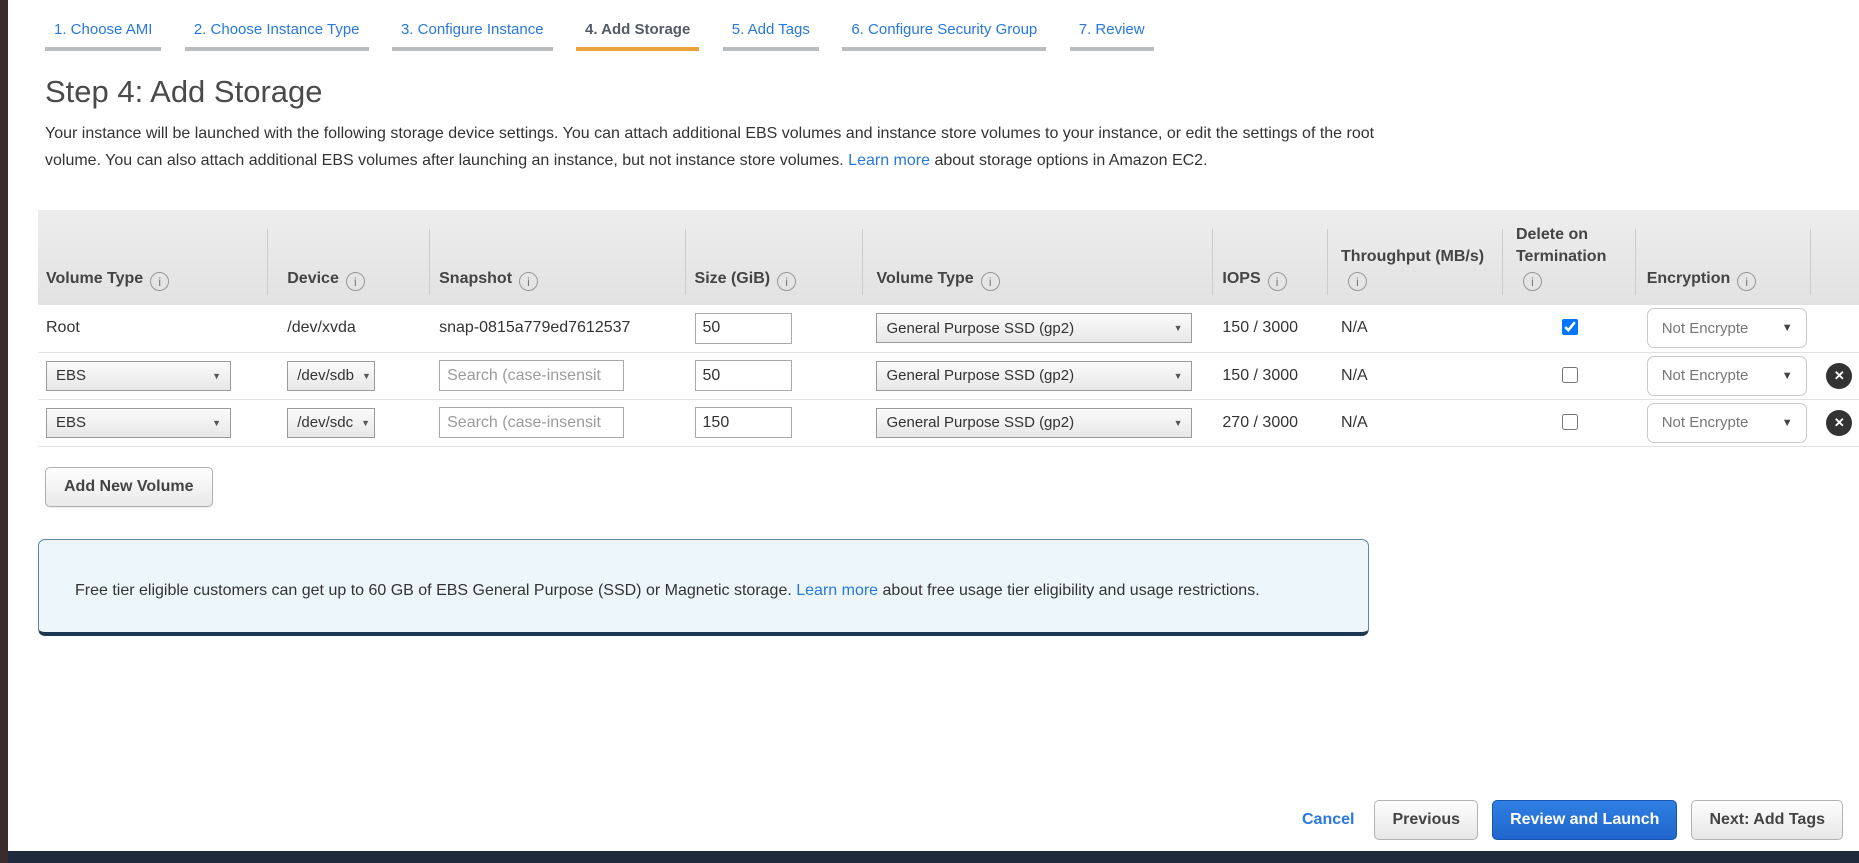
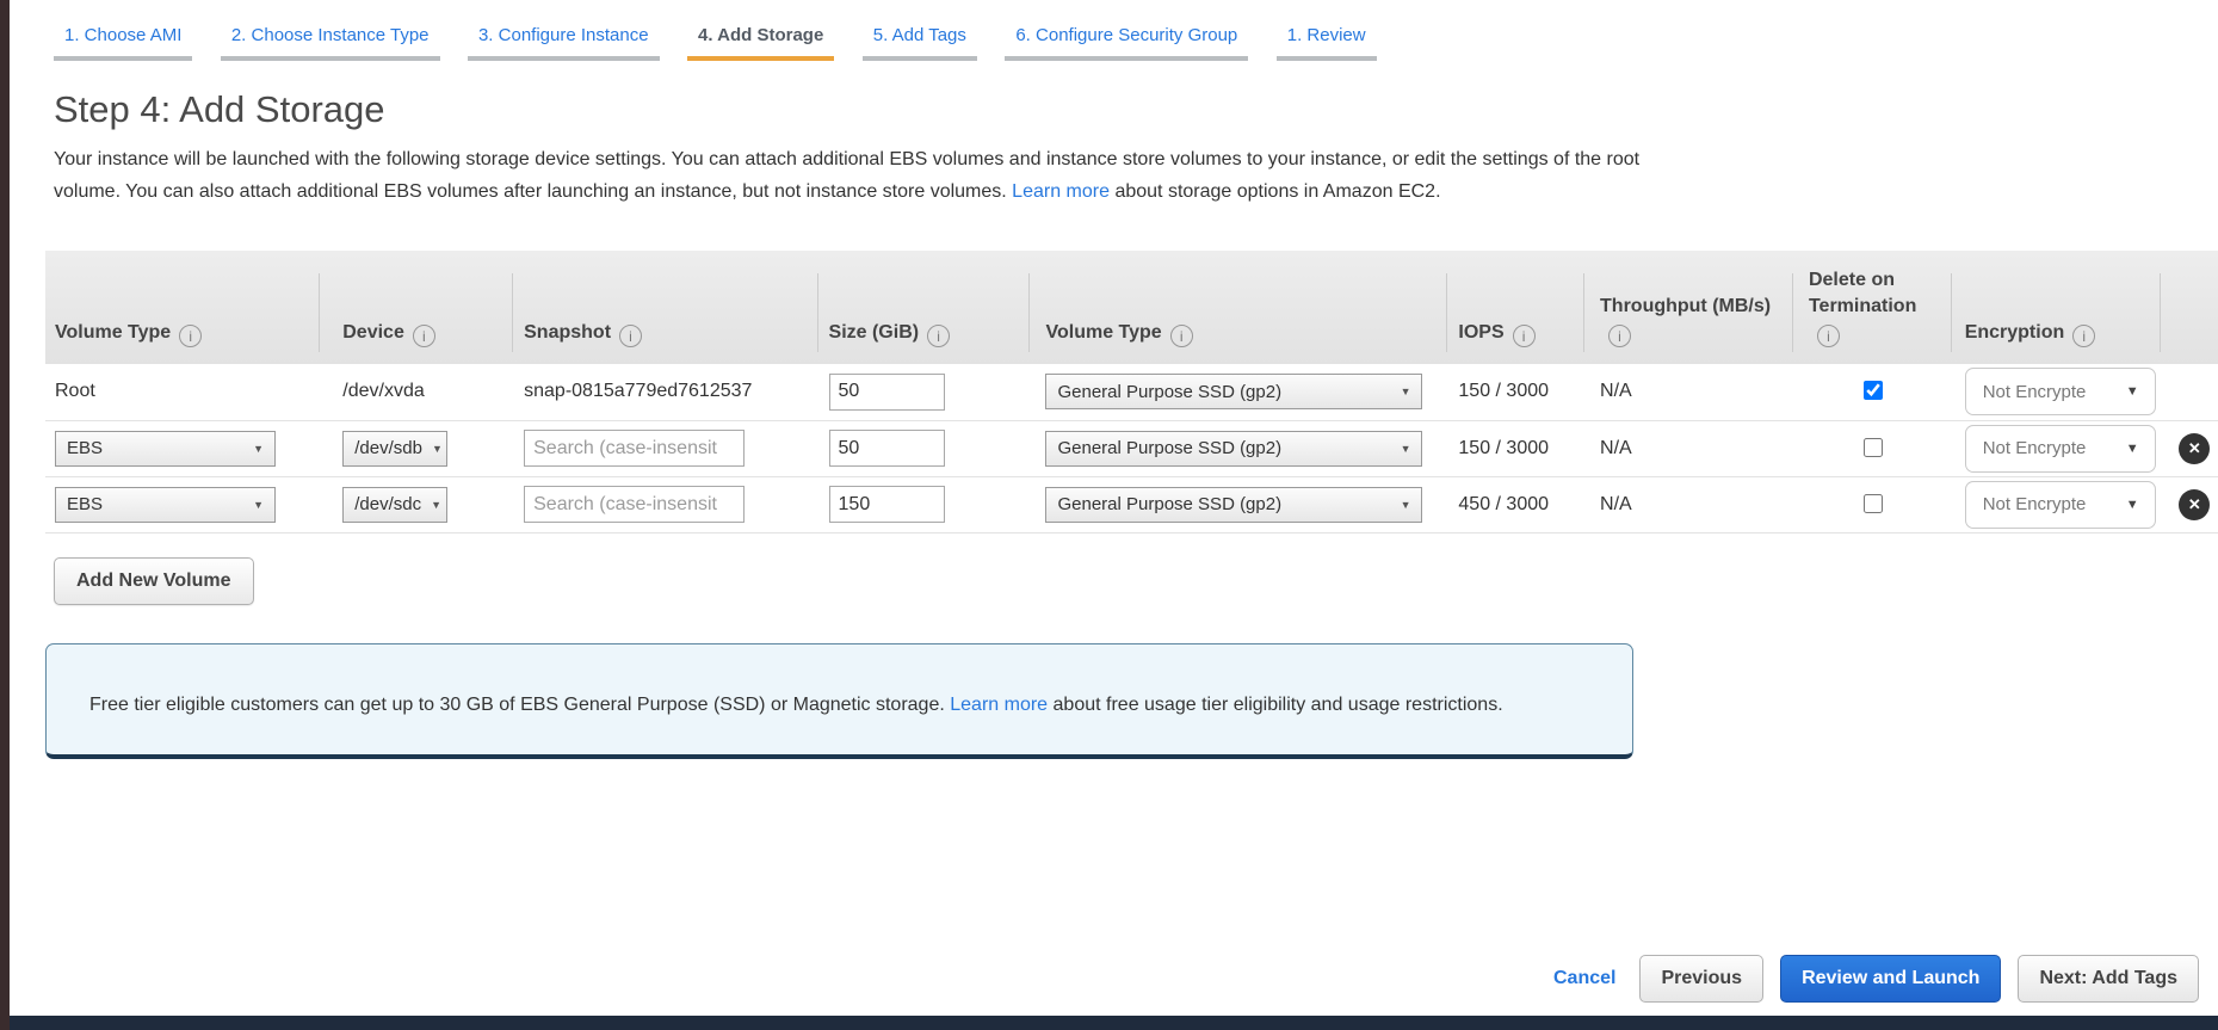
- 1. Choose AMI 2. Choose Instance Type 3. Configure Instance 4. Add Storage 5. Add Tags 6. Configure Security Group 7. Review
+ 1. Choose AMI 2. Choose Instance Type 3. Configure Instance 4. Add Storage 5. Add Tags 6. Configure Security Group 1. Review
  Step 4: Add Storage
  Your instance will be launched with the following storage device settings. You can attach additional EBS volumes and instance store volumes to your instance, or edit the settings of the root volume. You can also attach additional EBS volumes after launching an instance, but not instance store volumes. Learn more about storage options in Amazon EC2.
  Volume Type i	Device i	Snapshot i	Size (GiB) i	Volume Type i	IOPS i	Throughput (MB/s)i	Delete on Terminationi	Encryption i
  Root	/dev/xvda	snap-0815a779ed7612537	50	General Purpose SSD (gp2) ▼	150 / 3000	N/A		Not Encrypte ▼
  EBS ▼	/dev/sdb ▼	Search (case-insensit	50	General Purpose SSD (gp2) ▼	150 / 3000	N/A		Not Encrypte ▼	✕
- EBS ▼	/dev/sdc ▼	Search (case-insensit	150	General Purpose SSD (gp2) ▼	270 / 3000	N/A		Not Encrypte ▼	✕
+ EBS ▼	/dev/sdc ▼	Search (case-insensit	150	General Purpose SSD (gp2) ▼	450 / 3000	N/A		Not Encrypte ▼	✕
  Add New Volume
- Free tier eligible customers can get up to 60 GB of EBS General Purpose (SSD) or Magnetic storage. Learn more about free usage tier eligibility and usage restrictions.
+ Free tier eligible customers can get up to 30 GB of EBS General Purpose (SSD) or Magnetic storage. Learn more about free usage tier eligibility and usage restrictions.
  Cancel
  Previous
  Review and Launch
  Next: Add Tags
